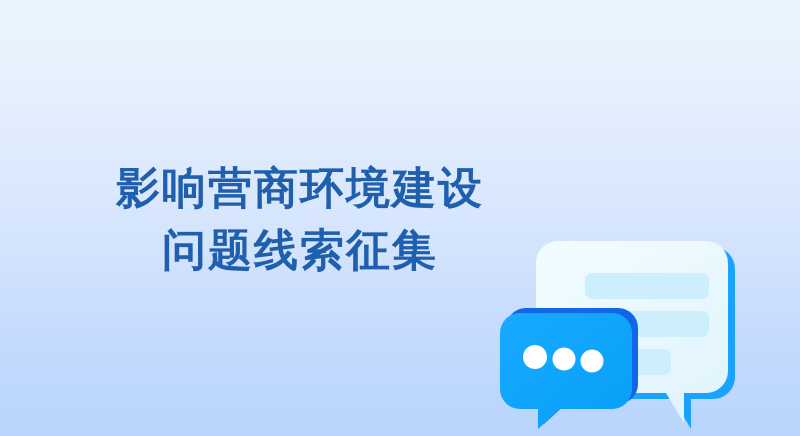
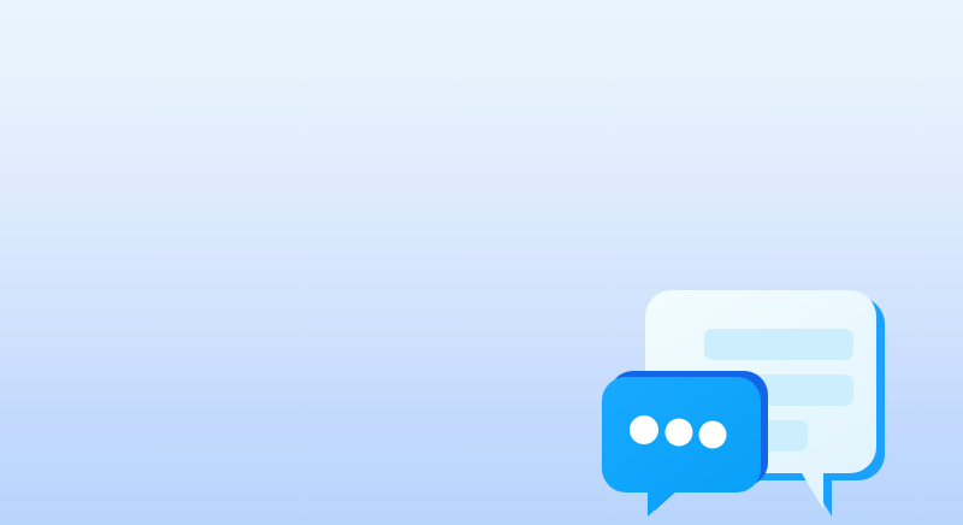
- 影响营商环境建设
- 问题线索征集
